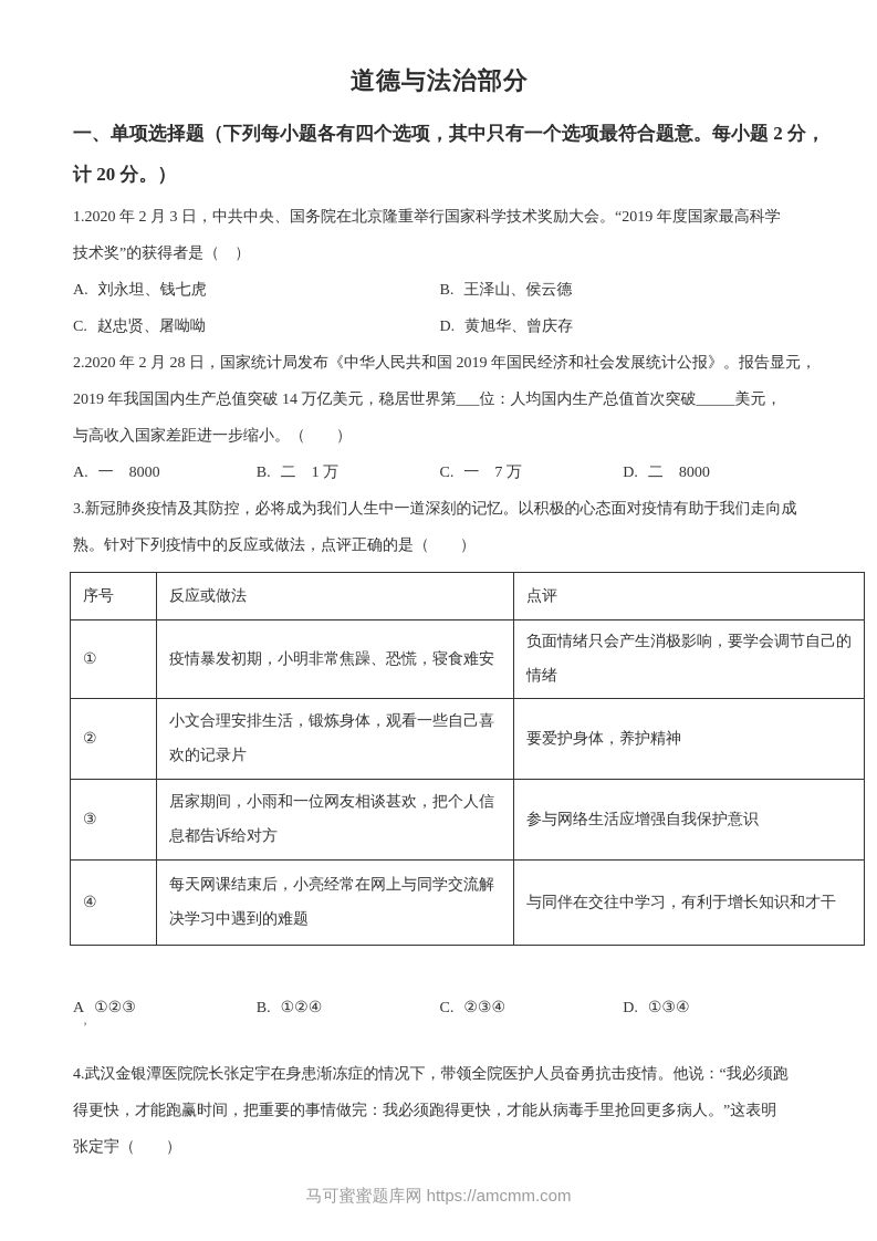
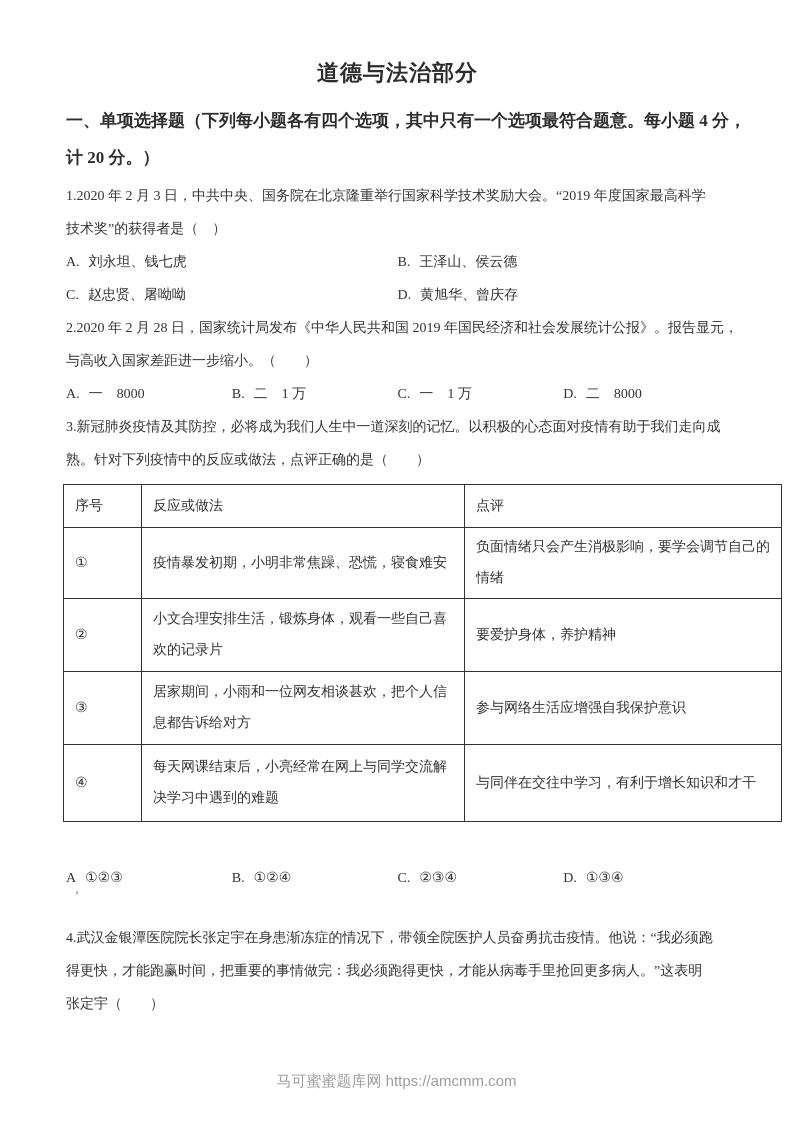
  道德与法治部分
- 一、单项选择题（下列每小题各有四个选项，其中只有一个选项最符合题意。每小题 2 分，
+ 一、单项选择题（下列每小题各有四个选项，其中只有一个选项最符合题意。每小题 4 分，
  计 20 分。）
  1.2020 年 2 月 3 日，中共中央、国务院在北京隆重举行国家科学技术奖励大会。“2019 年度国家最高科学
  技术奖”的获得者是（ ）
  A. 刘永坦、钱七虎
  B. 王泽山、侯云德
  C. 赵忠贤、屠呦呦
  D. 黄旭华、曾庆存
  2.2020 年 2 月 28 日，国家统计局发布《中华人民共和国 2019 年国民经济和社会发展统计公报》。报告显元，
- 2019 年我国国内生产总值突破 14 万亿美元，稳居世界第___位：人均国内生产总值首次突破_____美元，
  与高收入国家差距进一步缩小。（ ）
  A. 一 8000
  B. 二 1 万
- C. 一 7 万
+ C. 一 1 万
  D. 二 8000
  3.新冠肺炎疫情及其防控，必将成为我们人生中一道深刻的记忆。以积极的心态面对疫情有助于我们走向成
  熟。针对下列疫情中的反应或做法，点评正确的是（ ）
  序号	反应或做法	点评
  ①	疫情暴发初期，小明非常焦躁、恐慌，寝食难安	负面情绪只会产生消极影响，要学会调节自己的情绪
  ②	小文合理安排生活，锻炼身体，观看一些自己喜欢的记录片	要爱护身体，养护精神
  ③	居家期间，小雨和一位网友相谈甚欢，把个人信息都告诉给对方	参与网络生活应增强自我保护意识
  ④	每天网课结束后，小亮经常在网上与同学交流解决学习中遇到的难题	与同伴在交往中学习，有利于增长知识和才干
  A ①②③
  B. ①②④
  C. ②③④
  D. ①③④
  ’
  4.武汉金银潭医院院长张定宇在身患渐冻症的情况下，带领全院医护人员奋勇抗击疫情。他说：“我必须跑
  得更快，才能跑赢时间，把重要的事情做完：我必须跑得更快，才能从病毒手里抢回更多病人。”这表明
  张定宇（ ）
  马可蜜蜜题库网 https://amcmm.com
